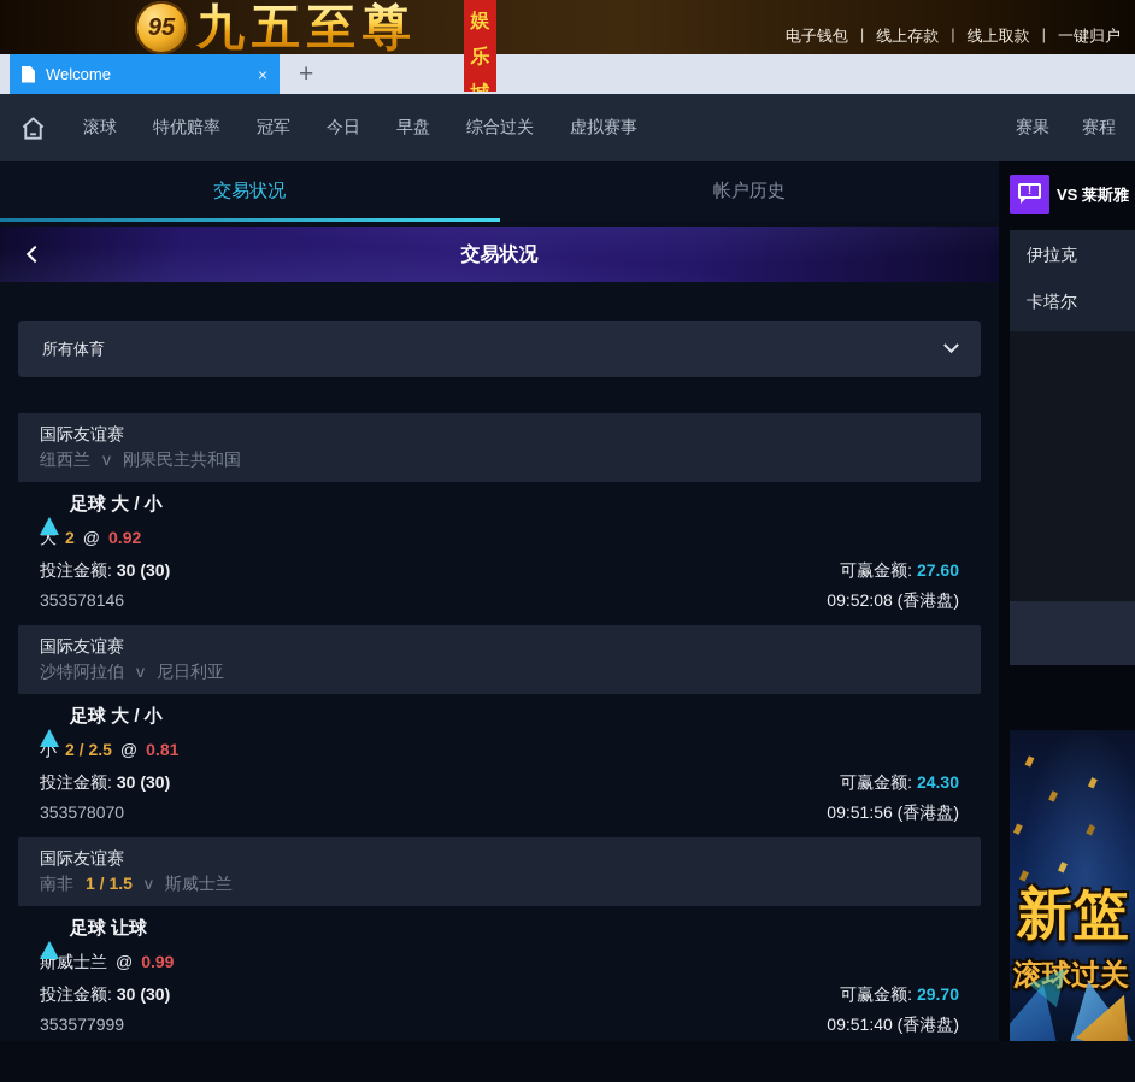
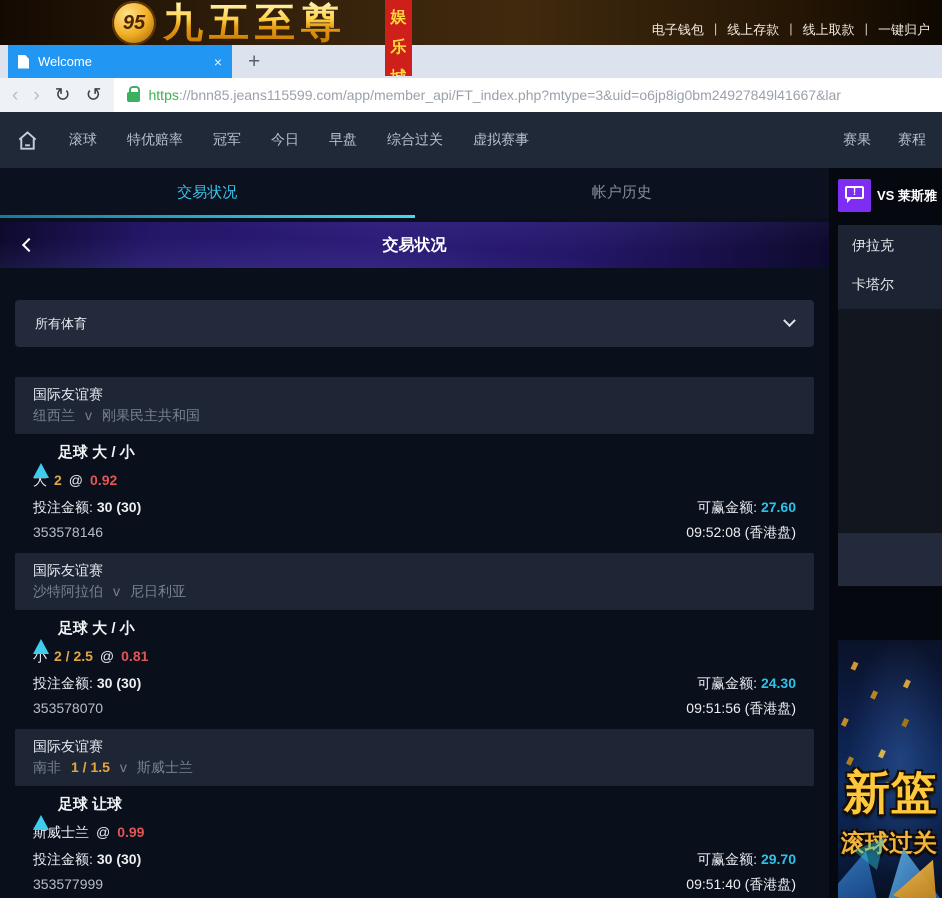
  95
  九五至尊
  娱
  乐
  电子钱包
  |
  线上存款
  |
  线上取款
  |
  一键归户
  Welcome
  ×
  +
+ ‹
+ ›
+ ↻
+ ↺
+ https://bnn85.jeans115599.com/app/member_api/FT_index.php?mtype=3&uid=o6jp8ig0bm24927849l41667&lar
  滚球
  特优赔率
  冠军
  今日
  早盘
  综合过关
  虚拟赛事
  赛果
  赛程
  交易状况
  帐户历史
  所有体育
  国际友谊赛
  纽西兰
  v
  刚果民主共和国
  足球 大 / 小
  大
  2
  @
  0.92
  投注金额: 30 (30)
  可赢金额: 27.60
  353578146
  09:52:08 (香港盘)
  国际友谊赛
  沙特阿拉伯
  v
  尼日利亚
  足球 大 / 小
  小
  2 / 2.5
  @
  0.81
  投注金额: 30 (30)
  可赢金额: 24.30
  353578070
  09:51:56 (香港盘)
  国际友谊赛
  南非
  1 / 1.5
  v
  斯威士兰
  足球 让球
  斯威士兰
  @
  0.99
  投注金额: 30 (30)
  可赢金额: 29.70
  353577999
  09:51:40 (香港盘)
  !
  VS 莱斯雅
  伊拉克
  卡塔尔
  新篮
  滚球过关
